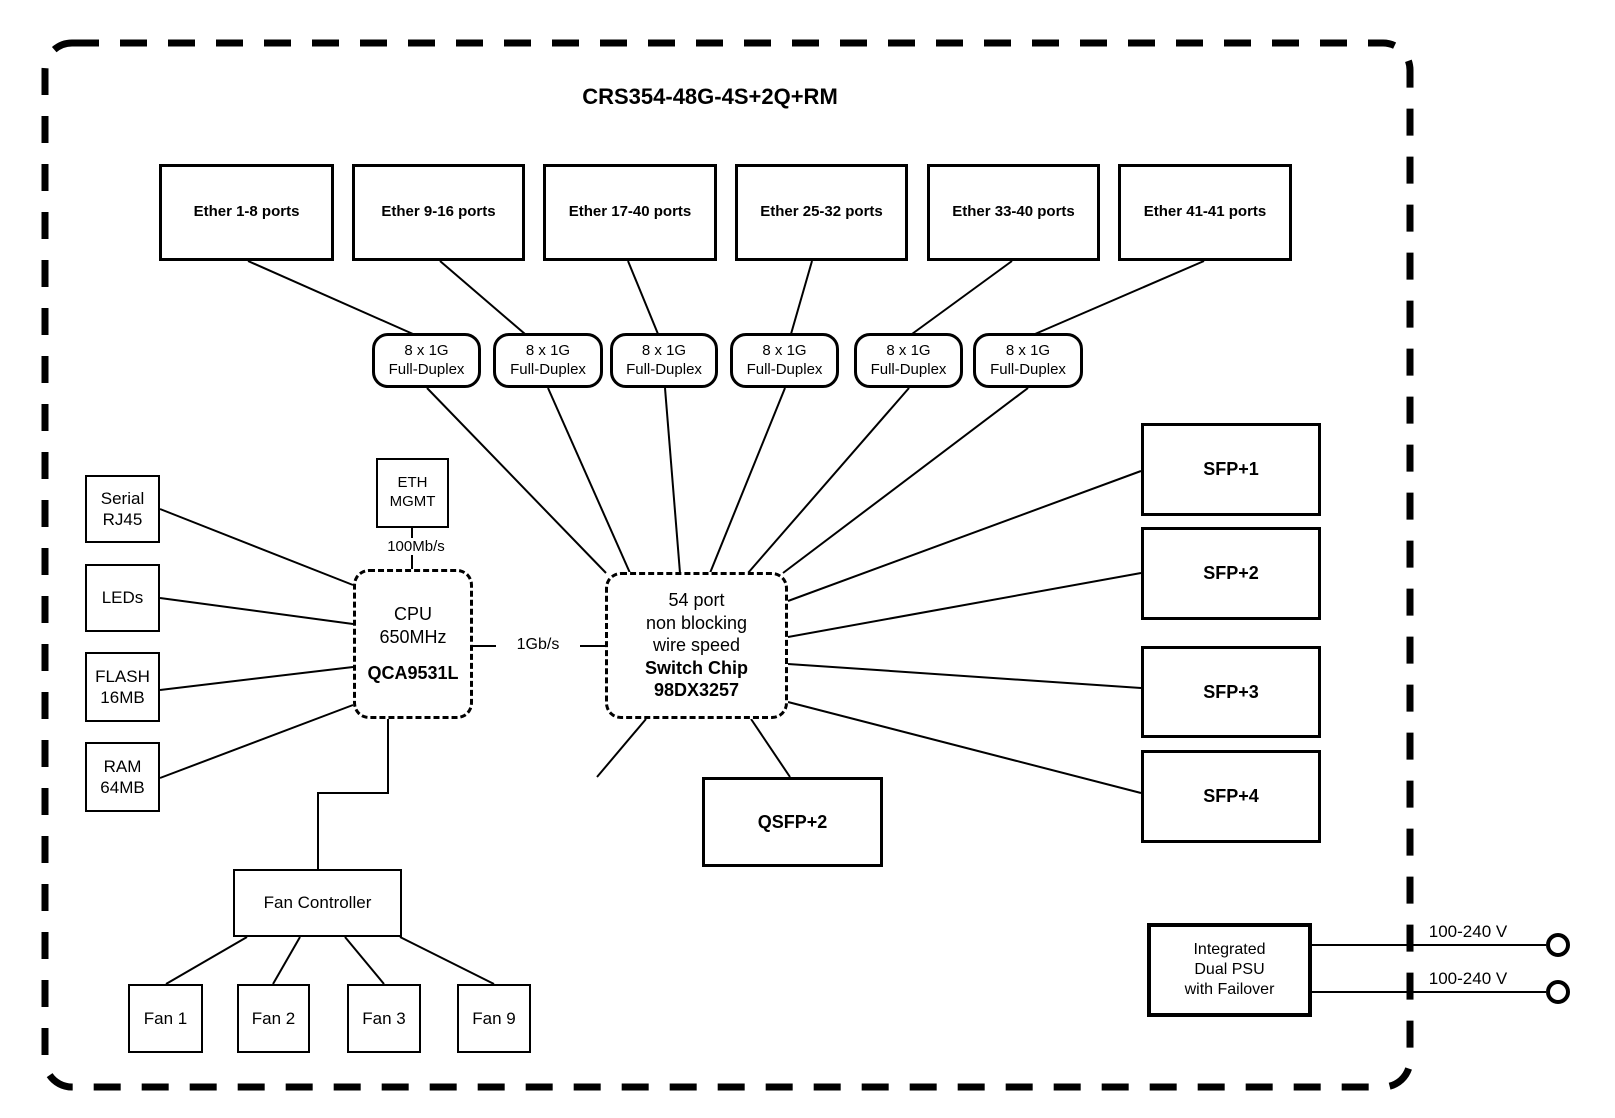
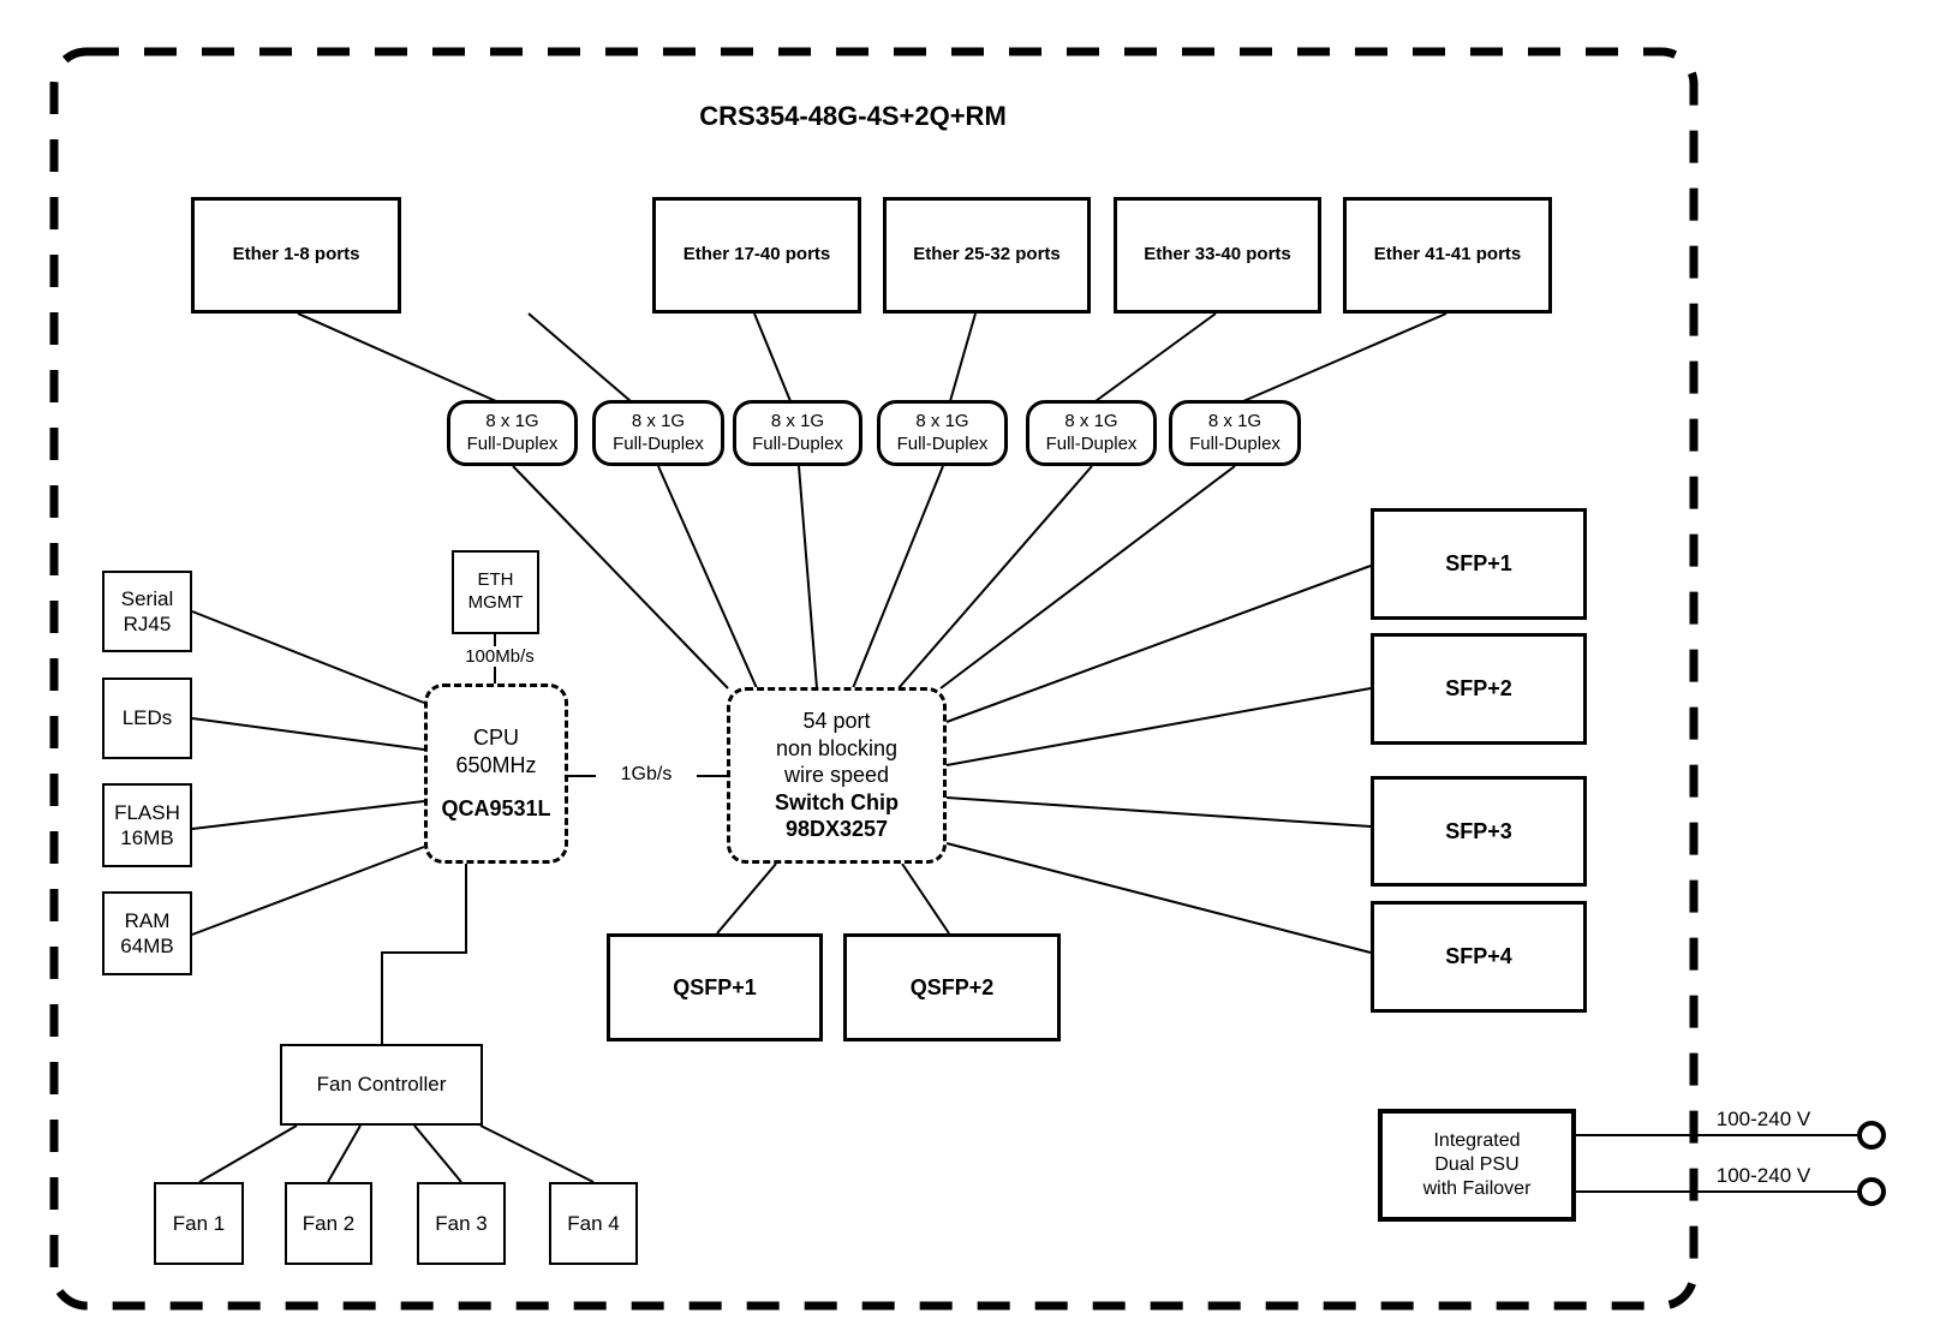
  CRS354-48G-4S+2Q+RM
  Ether 1-8 ports
- Ether 9-16 ports
  Ether 17-40 ports
  Ether 25-32 ports
  Ether 33-40 ports
  Ether 41-41 ports
  8 x 1G
  Full-Duplex
  8 x 1G
  Full-Duplex
  8 x 1G
  Full-Duplex
  8 x 1G
  Full-Duplex
  8 x 1G
  Full-Duplex
  8 x 1G
  Full-Duplex
  54 port
  non blocking
  wire speed
  Switch Chip
  98DX3257
  CPU
  650MHz
  QCA9531L
  ETH
  MGMT
  100Mb/s
  1Gb/s
  Serial
  RJ45
  LEDs
  FLASH
  16MB
  RAM
  64MB
  Fan Controller
  Fan 1
  Fan 2
  Fan 3
- Fan 9
+ Fan 4
  SFP+1
  SFP+2
  SFP+3
  SFP+4
+ QSFP+1
  QSFP+2
  Integrated
  Dual PSU
  with Failover
  100-240 V
  100-240 V
